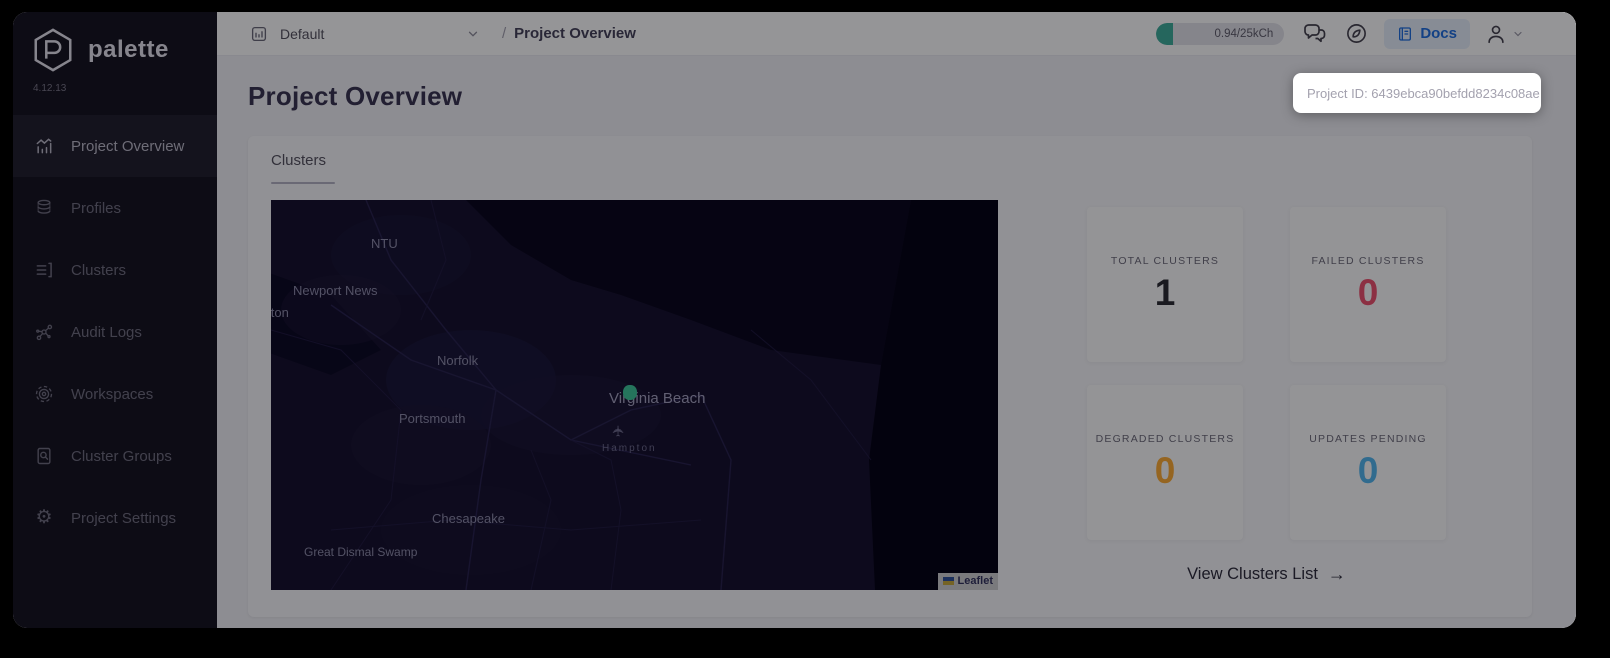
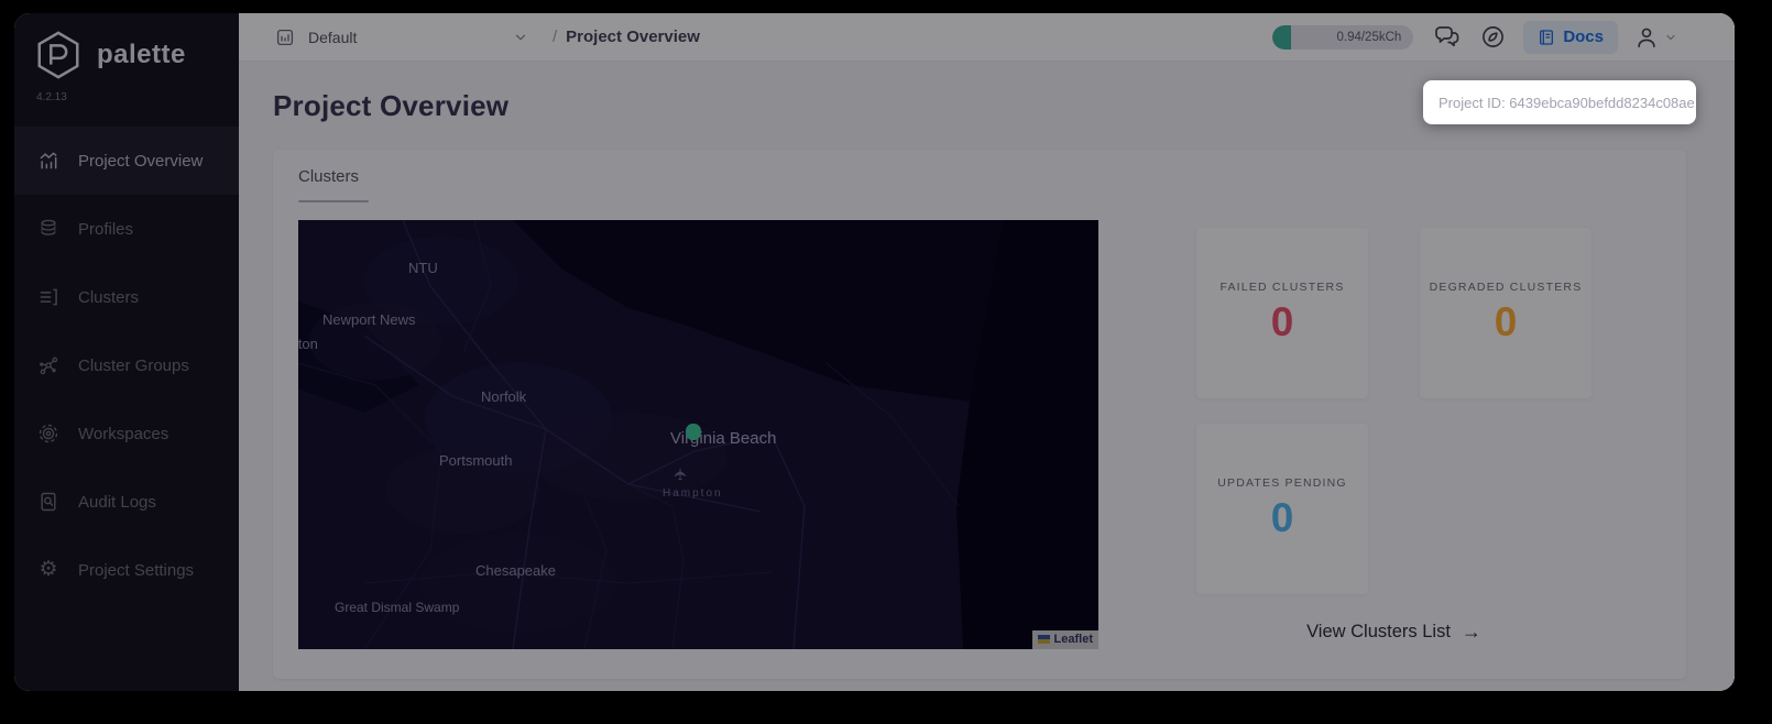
  palette
- 4.12.13
+ 4.2.13
  Project Overview
  Profiles
  Clusters
- Audit Logs
+ Cluster Groups
  Workspaces
- Cluster Groups
+ Audit Logs
  ⚙
  Project Settings
  Default
  /
  Project Overview
  0.94/25kCh
  Docs
  Project Overview
  Clusters
  NTU
  Newport News
  Norfolk
  Viinia Beach
  Portsmouth
  Hampton
  Chesapeake
  Great Dismal Swamp
  Leaflet
- TOTAL CLUSTERS
- 1
  FAILED CLUSTERS
  0
  DEGRADED CLUSTERS
  0
  UPDATES PENDING
  0
  View Clusters List
  →
  Project ID: 6439ebca90befdd8234c08ae
